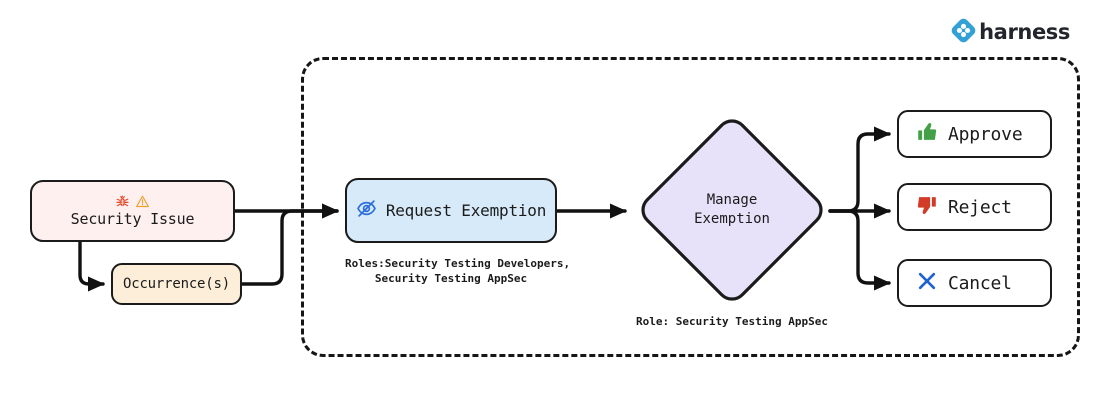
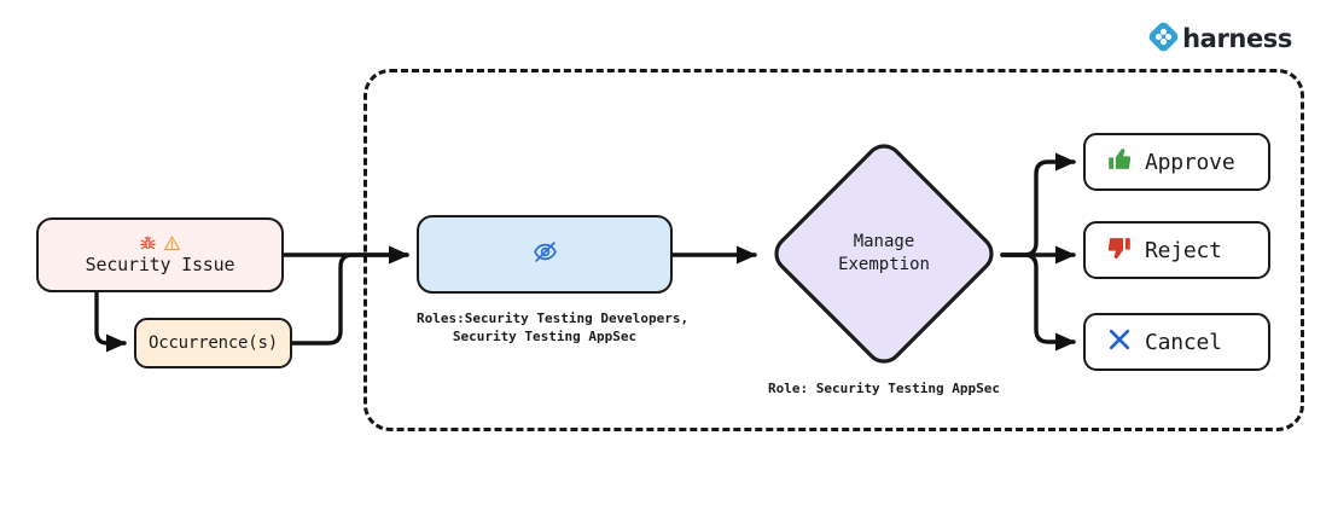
  harness
  Security Issue
  Occurrence(s)
- Request Exemption
  Roles:Security Testing Developers,
  Security Testing AppSec
  Manage
  Exemption
  Role: Security Testing AppSec
  Approve
  Reject
  Cancel
